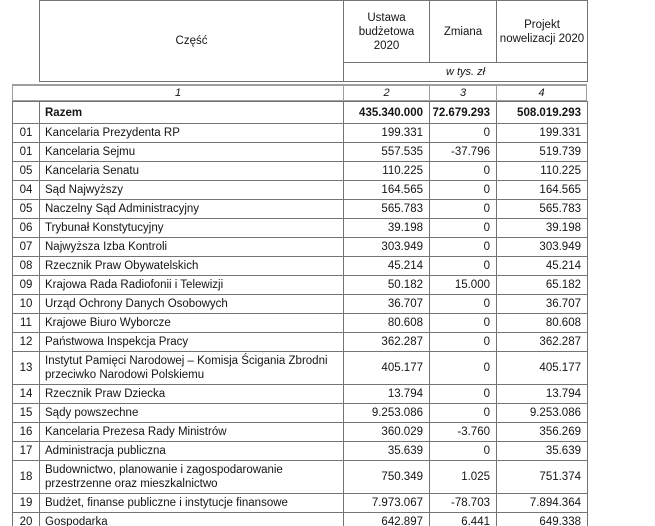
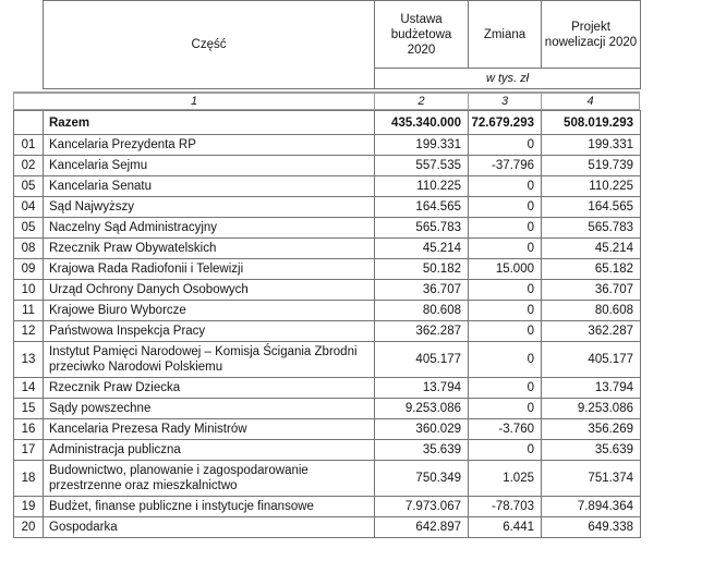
  Część	Ustawa budżetowa 2020	Zmiana	Projekt nowelizacji 2020
  w tys. zł
  1
  2
  3
  4
  	Razem	435.340.000	72.679.293	508.019.293
  01	Kancelaria Prezydenta RP	199.331	0	199.331
- 01	Kancelaria Sejmu	557.535	-37.796	519.739
+ 02	Kancelaria Sejmu	557.535	-37.796	519.739
  05	Kancelaria Senatu	110.225	0	110.225
  04	Sąd Najwyższy	164.565	0	164.565
  05	Naczelny Sąd Administracyjny	565.783	0	565.783
- 06	Trybunał Konstytucyjny	39.198	0	39.198
- 07	Najwyższa Izba Kontroli	303.949	0	303.949
  08	Rzecznik Praw Obywatelskich	45.214	0	45.214
  09	Krajowa Rada Radiofonii i Telewizji	50.182	15.000	65.182
  10	Urząd Ochrony Danych Osobowych	36.707	0	36.707
  11	Krajowe Biuro Wyborcze	80.608	0	80.608
  12	Państwowa Inspekcja Pracy	362.287	0	362.287
  13	Instytut Pamięci Narodowej – Komisja Ścigania Zbrodni przeciwko Narodowi Polskiemu	405.177	0	405.177
  14	Rzecznik Praw Dziecka	13.794	0	13.794
  15	Sądy powszechne	9.253.086	0	9.253.086
  16	Kancelaria Prezesa Rady Ministrów	360.029	-3.760	356.269
  17	Administracja publiczna	35.639	0	35.639
  18	Budownictwo, planowanie i zagospodarowanie przestrzenne oraz mieszkalnictwo	750.349	1.025	751.374
  19	Budżet, finanse publiczne i instytucje finansowe	7.973.067	-78.703	7.894.364
  20	Gospodarka	642.897	6.441	649.338
